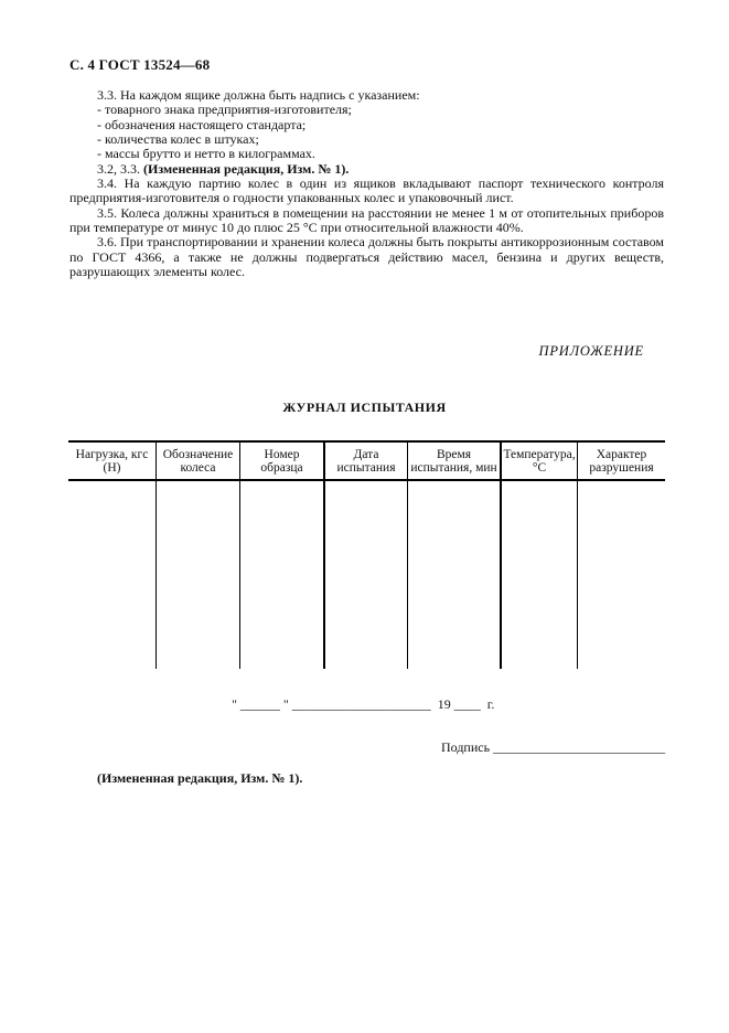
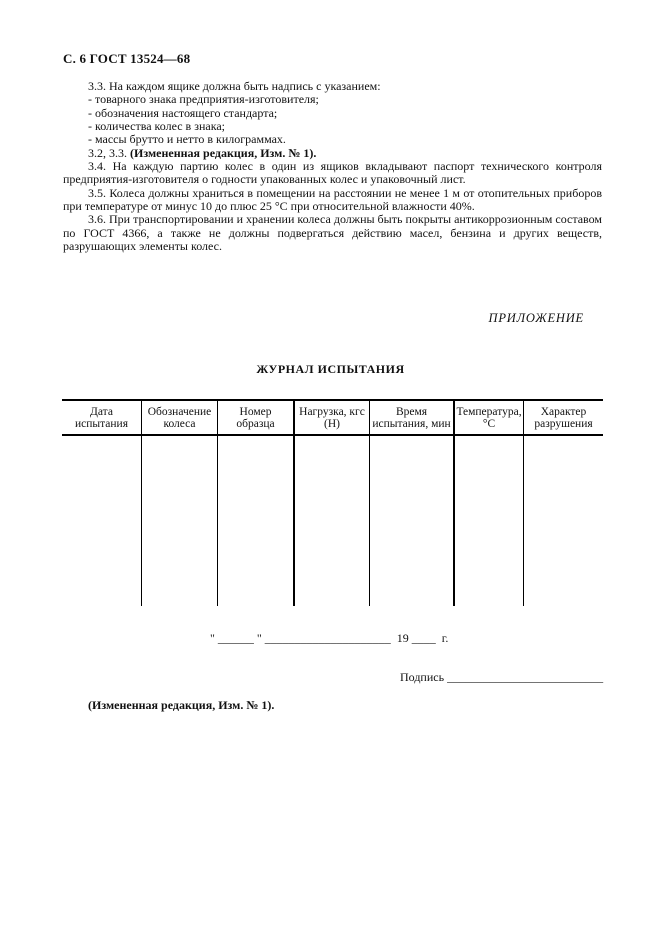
- С. 4 ГОСТ 13524—68
+ С. 6 ГОСТ 13524—68
  3.3. На каждом ящике должна быть надпись с указанием:
  - товарного знака предприятия-изготовителя;
  - обозначения настоящего стандарта;
- - количества колес в штуках;
+ - количества колес в знака;
  - массы брутто и нетто в килограммах.
  3.2, 3.3. (Измененная редакция, Изм. № 1).
  3.4. На каждую партию колес в один из ящиков вкладывают паспорт технического контроля предприятия-изготовителя о годности упакованных колес и упаковочный лист.
  3.5. Колеса должны храниться в помещении на расстоянии не менее 1 м от отопительных приборов при температуре от минус 10 до плюс 25 °С при относительной влажности 40%.
  3.6. При транспортировании и хранении колеса должны быть покрыты антикоррозионным составом по ГОСТ 4366, а также не должны подвергаться действию масел, бензина и других веществ, разрушающих элементы колес.
  ПРИЛОЖЕНИЕ
  ЖУРНАЛ ИСПЫТАНИЯ
- Нагрузка, кгс (Н)
+ Дата испытания
  Обозначение колеса
  Номер образца
- Дата испытания
+ Нагрузка, кгс (Н)
  Время испытания, мин
  Температура, °С
  Характер разрушения
  " ______ " _____________________ 19 ____ г.
  Подпись __________________________
  (Измененная редакция, Изм. № 1).
